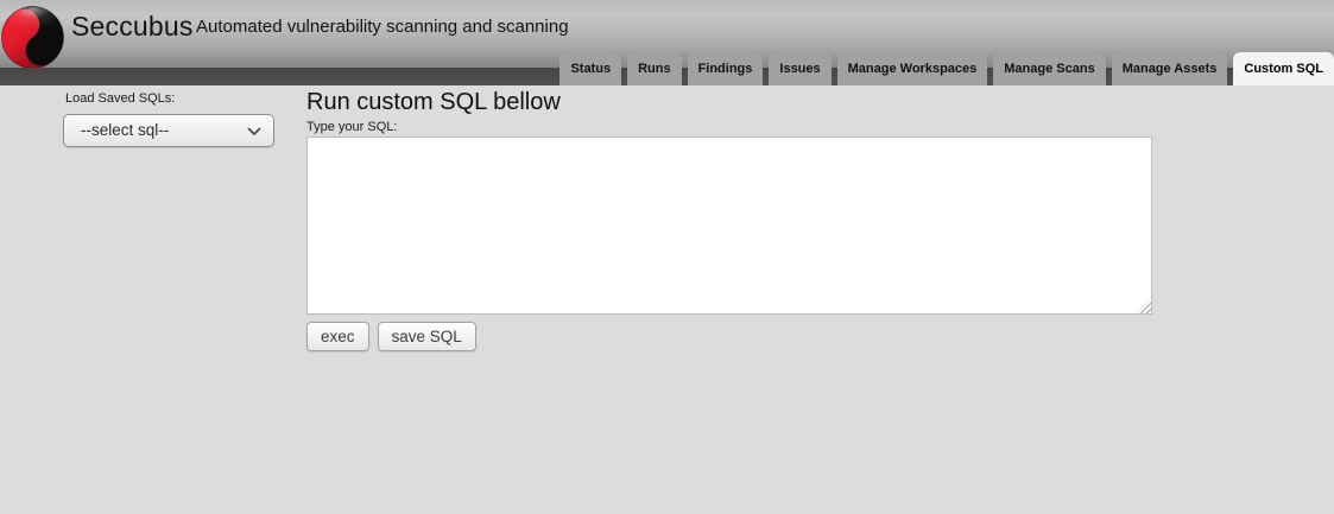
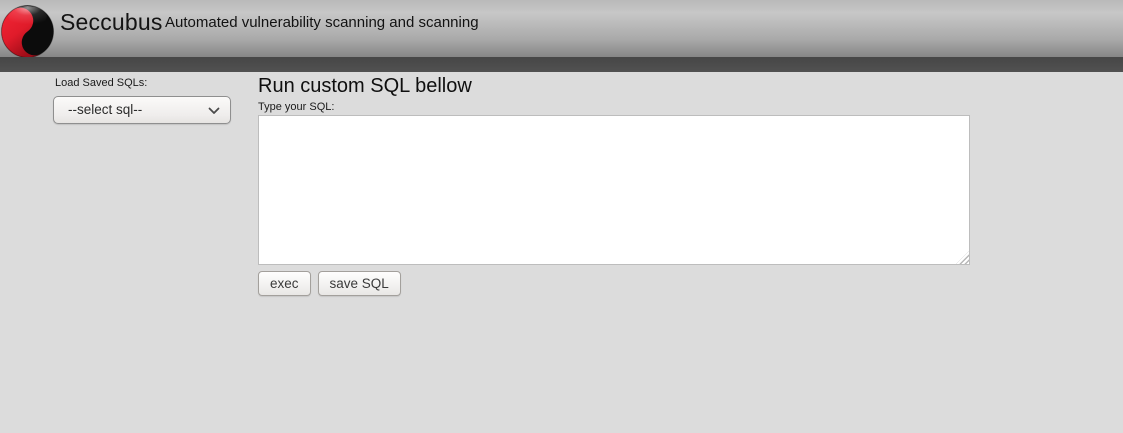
  Seccubus
  Automated vulnerability scanning and scanning
- Status
- Runs
- Findings
- Issues
- Manage Workspaces
- Manage Scans
- Manage Assets
- Custom SQL
  Load Saved SQLs:
  --select sql--
  Run custom SQL bellow
  Type your SQL:
  exec
  save SQL
